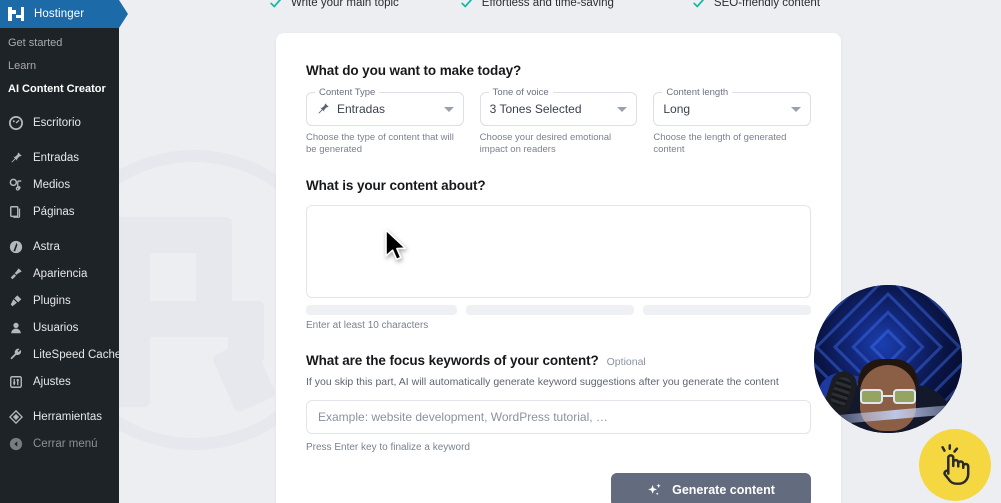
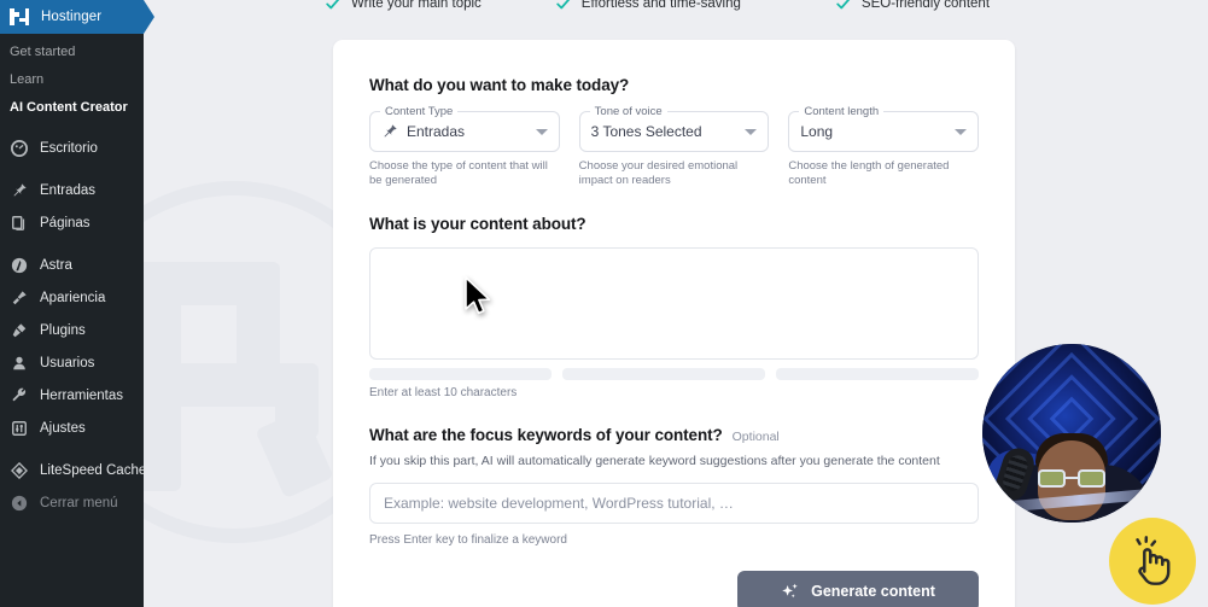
  Hostinger
  Get started
  Learn
  AI Content Creator
  Escritorio
  Entradas
- Medios
  Páginas
  Astra
  Apariencia
  Plugins
  Usuarios
- LiteSpeed Cache
+ Herramientas
  Ajustes
- Herramientas
+ LiteSpeed Cache
  Cerrar menú
  Write your main topic
  Effortless and time-saving
  SEO-friendly content
  What do you want to make today?
  Content Type
  Entradas
  Choose the type of content that will be generated
  Tone of voice
  3 Tones Selected
  Choose your desired emotional impact on readers
  Content length
  Long
  Choose the length of generated content
  What is your content about?
  Enter at least 10 characters
  What are the focus keywords of your content?
  Optional
  If you skip this part, AI will automatically generate keyword suggestions after you generate the content
  Example: website development, WordPress tutorial, …
  Press Enter key to finalize a keyword
  Generate content
